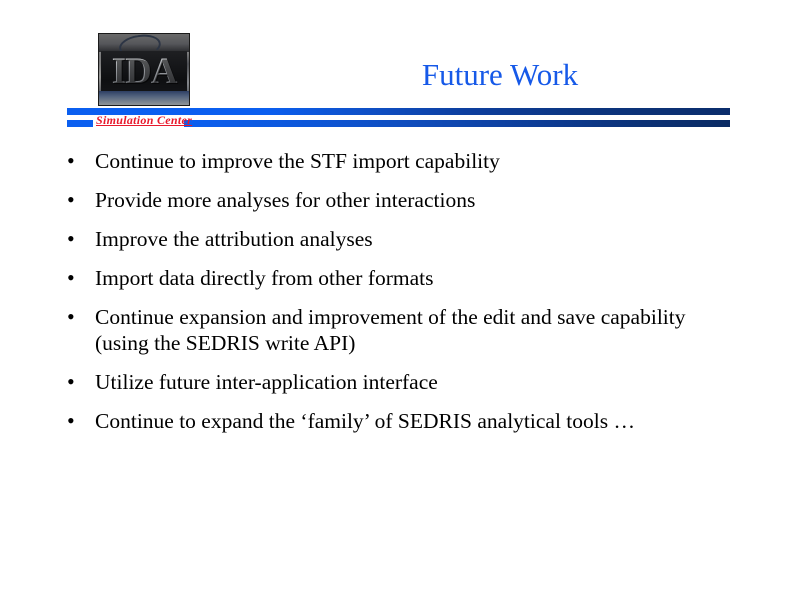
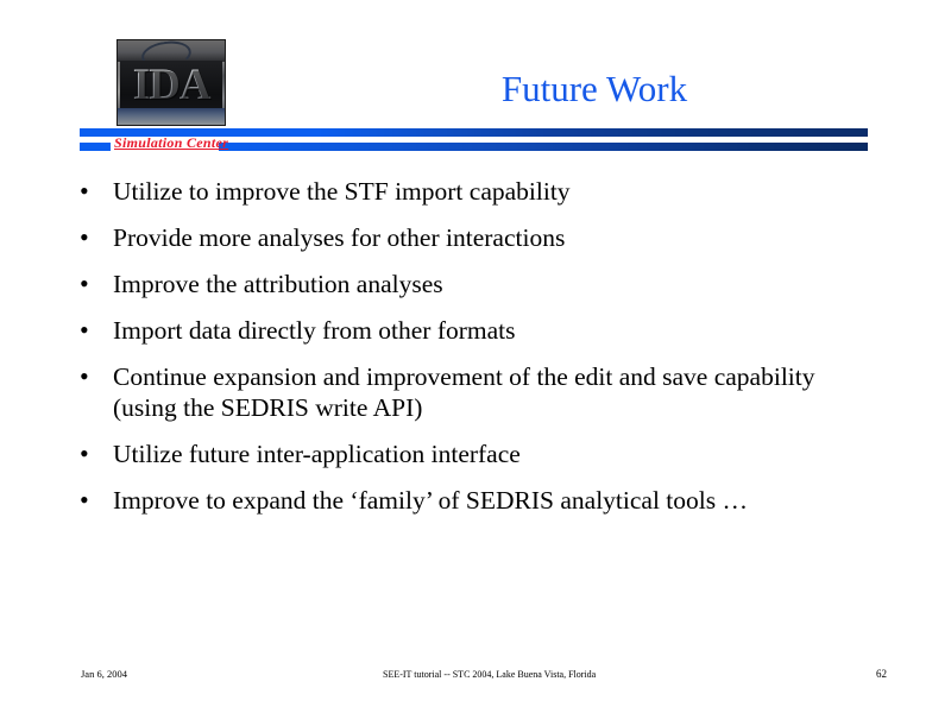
  IDA
  Future Work
  Simulation Center
  •
- Continue to improve the STF import capability
+ Utilize to improve the STF import capability
  •
  Provide more analyses for other interactions
  •
  Improve the attribution analyses
  •
  Import data directly from other formats
  •
  Continue expansion and improvement of the edit and save capability (using the SEDRIS write API)
  •
  Utilize future inter-application interface
  •
- Continue to expand the ‘family’ of SEDRIS analytical tools …
+ Improve to expand the ‘family’ of SEDRIS analytical tools …
+ Jan 6, 2004
+ SEE-IT tutorial -- STC 2004, Lake Buena Vista, Florida
+ 62
